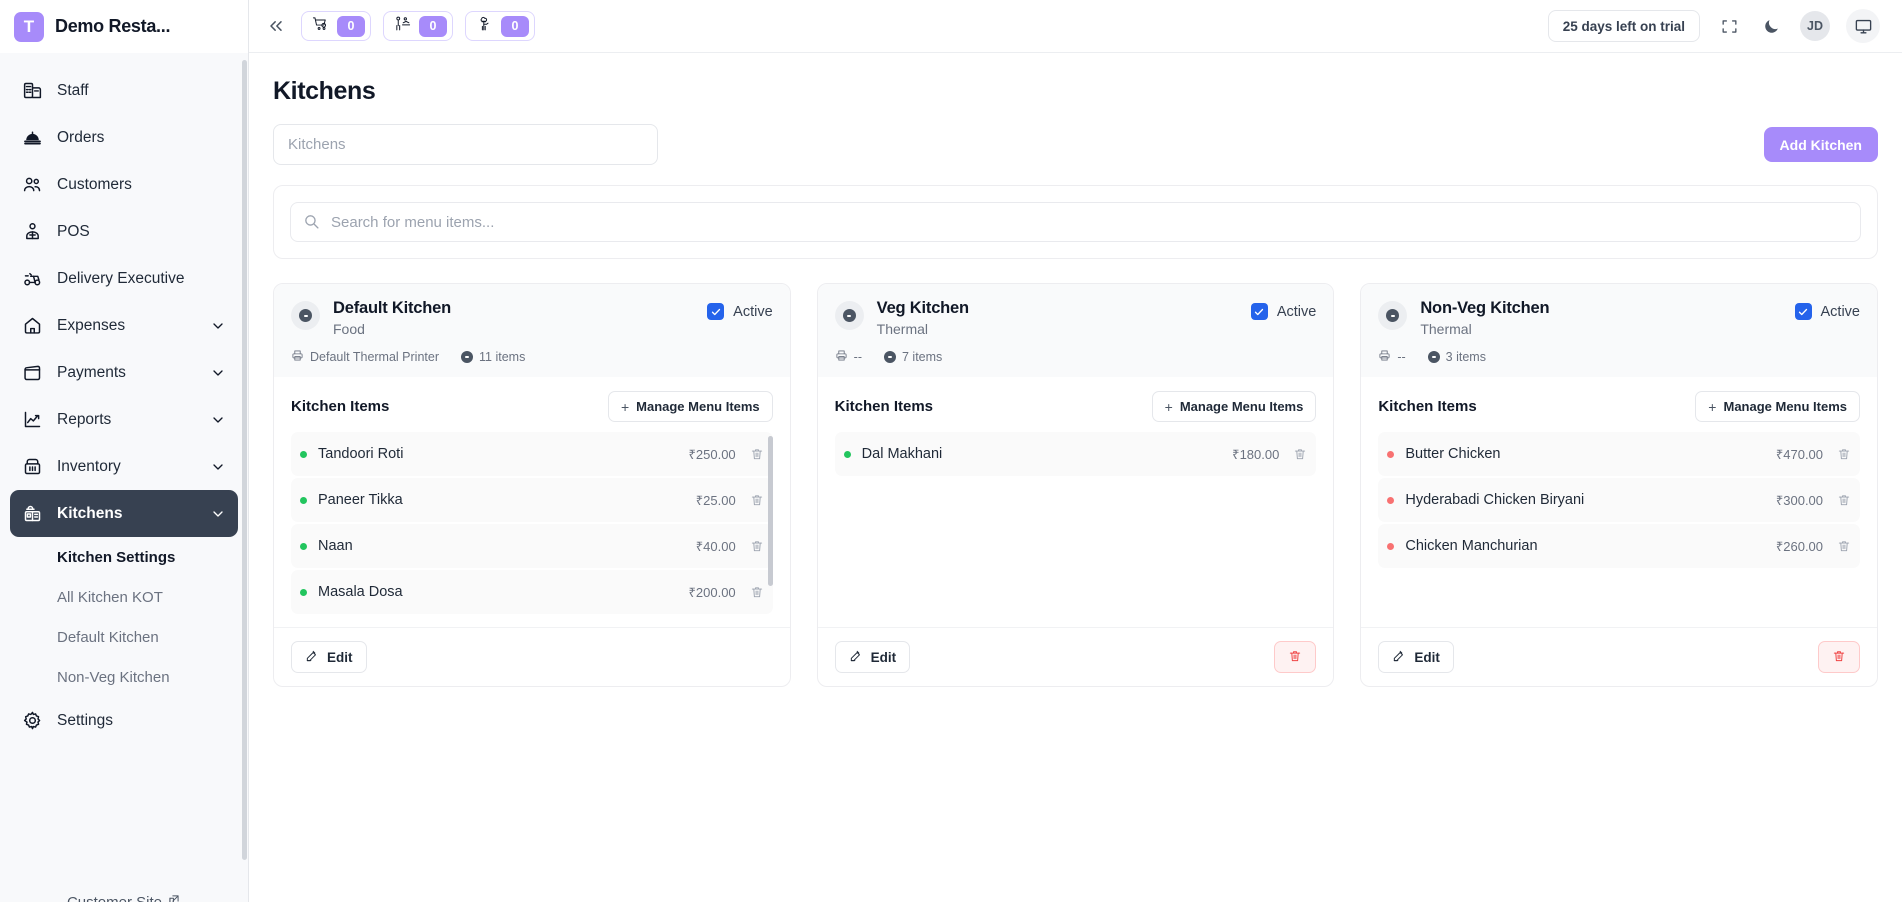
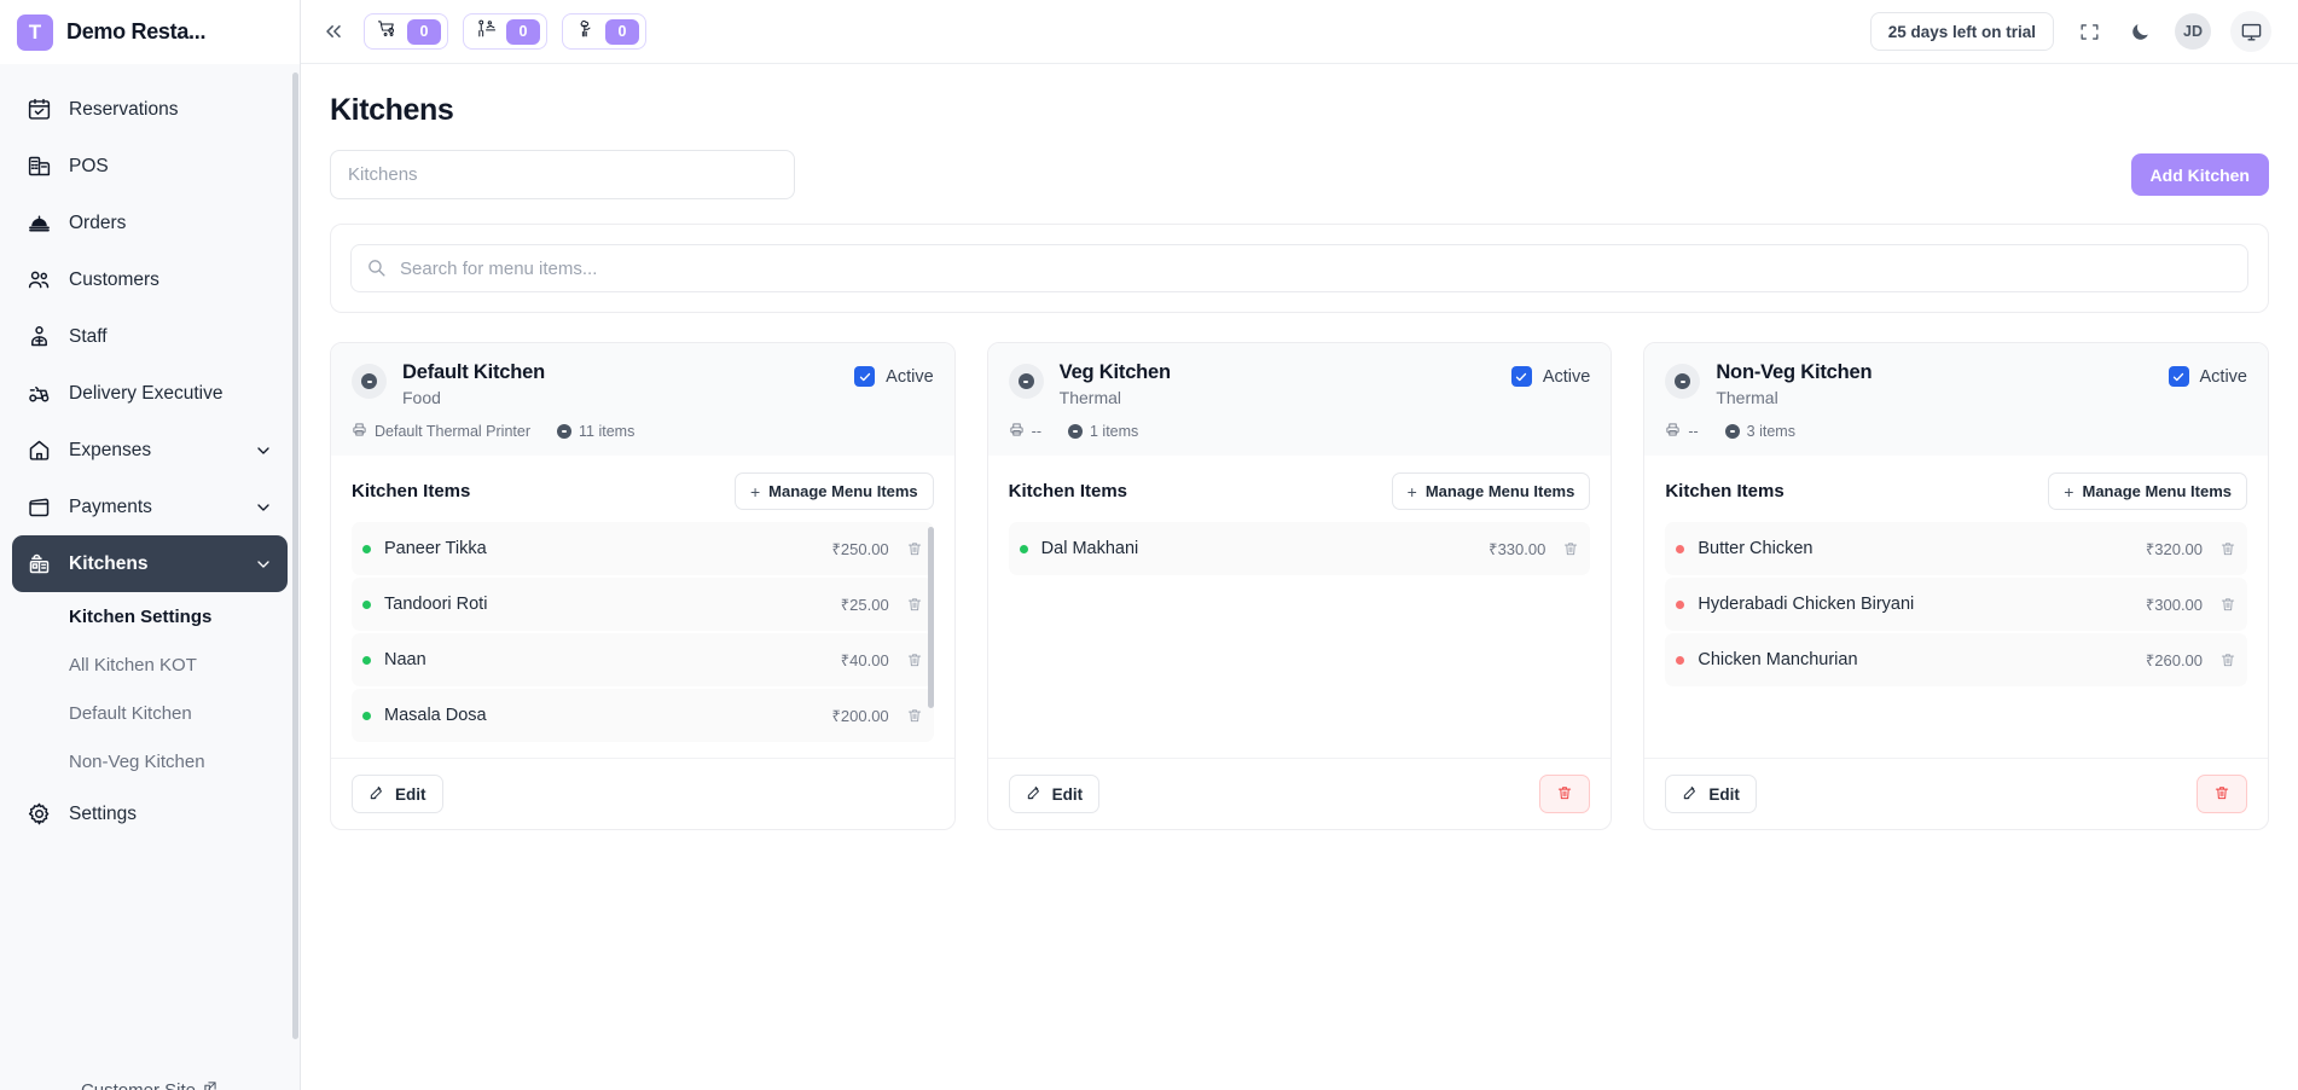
  T
  Demo Resta...
+ Reservations
- Staff
+ POS
  Orders
  Customers
- POS
+ Staff
  Delivery Executive
  Expenses
  Payments
- Reports
- Inventory
  Kitchens
  Kitchen Settings
  All Kitchen KOT
  Default Kitchen
  Non-Veg Kitchen
  Settings
  0
  0
  0
  25 days left on trial
  JD
  Kitchens
  Kitchens
  Add Kitchen
  Search for menu items...
  Default Kitchen
  Food
  Active
  Default Thermal Printer
  11 items
  Kitchen Items
  +
  Manage Menu Items
- Tandoori Roti
+ Paneer Tikka
  ₹250.00
- Paneer Tikka
+ Tandoori Roti
  ₹25.00
  Naan
  ₹40.00
  Masala Dosa
  ₹200.00
  Edit
  Veg Kitchen
  Thermal
  Active
  --
- 7 items
+ 1 items
  Kitchen Items
  +
  Manage Menu Items
  Dal Makhani
- ₹180.00
+ ₹330.00
  Edit
  Non-Veg Kitchen
  Thermal
  Active
  --
  3 items
  Kitchen Items
  +
  Manage Menu Items
  Butter Chicken
- ₹470.00
+ ₹320.00
  Hyderabadi Chicken Biryani
  ₹300.00
  Chicken Manchurian
  ₹260.00
  Edit
